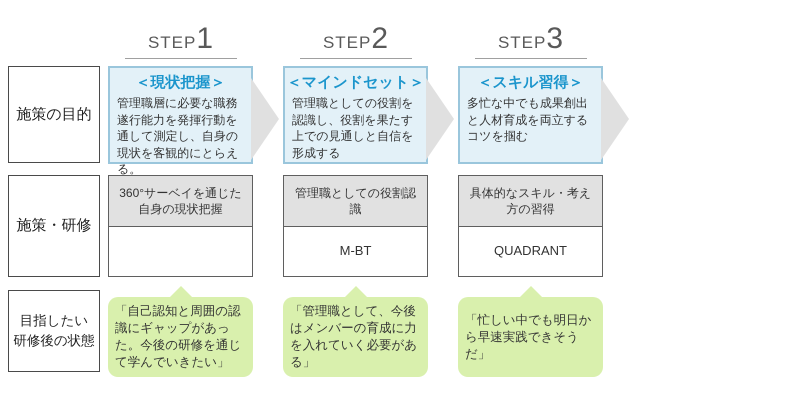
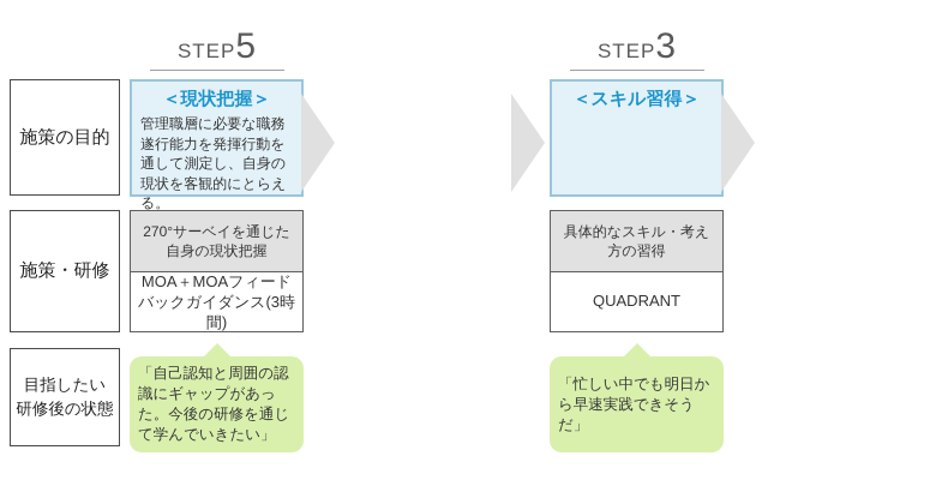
  施策の目的
  施策・研修
  目指したい
  研修後の状態
- STEP1
+ STEP5
  ＜現状把握＞
  管理職層に必要な職務遂行能力を発揮行動を通して測定し、自身の現状を客観的にとらえる。
- 360°サーベイを通じた自身の現状把握
+ 270°サーベイを通じた自身の現状把握
+ MOA＋MOAフィードバックガイダンス(3時間)
  「自己認知と周囲の認識にギャップがあった。今後の研修を通じて学んでいきたい」
- STEP2
- ＜マインドセット＞
- 管理職としての役割を認識し、役割を果たす上での見通しと自信を形成する
- 管理職としての役割認識
- M-BT
- 「管理職として、今後はメンバーの育成に力を入れていく必要がある」
  STEP3
  ＜スキル習得＞
- 多忙な中でも成果創出と人材育成を両立するコツを掴む
  具体的なスキル・考え方の習得
  QUADRANT
  「忙しい中でも明日から早速実践できそうだ」
